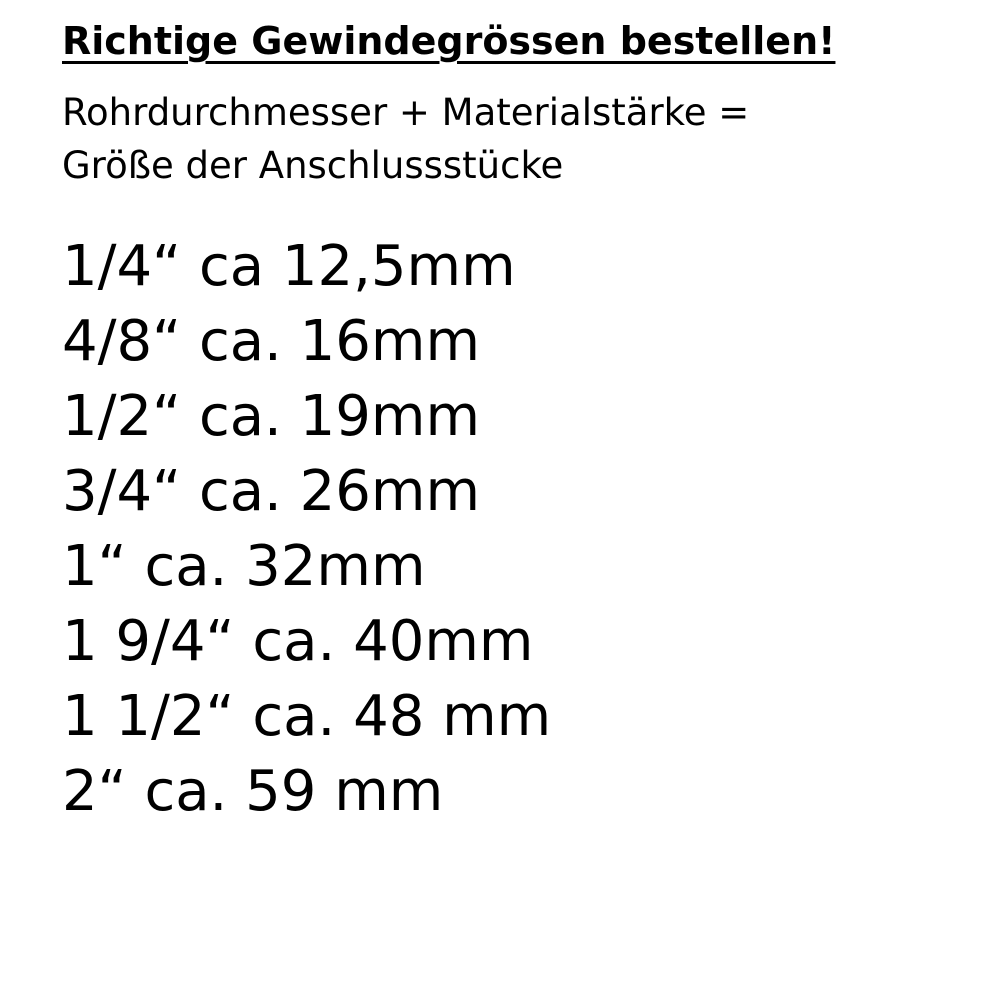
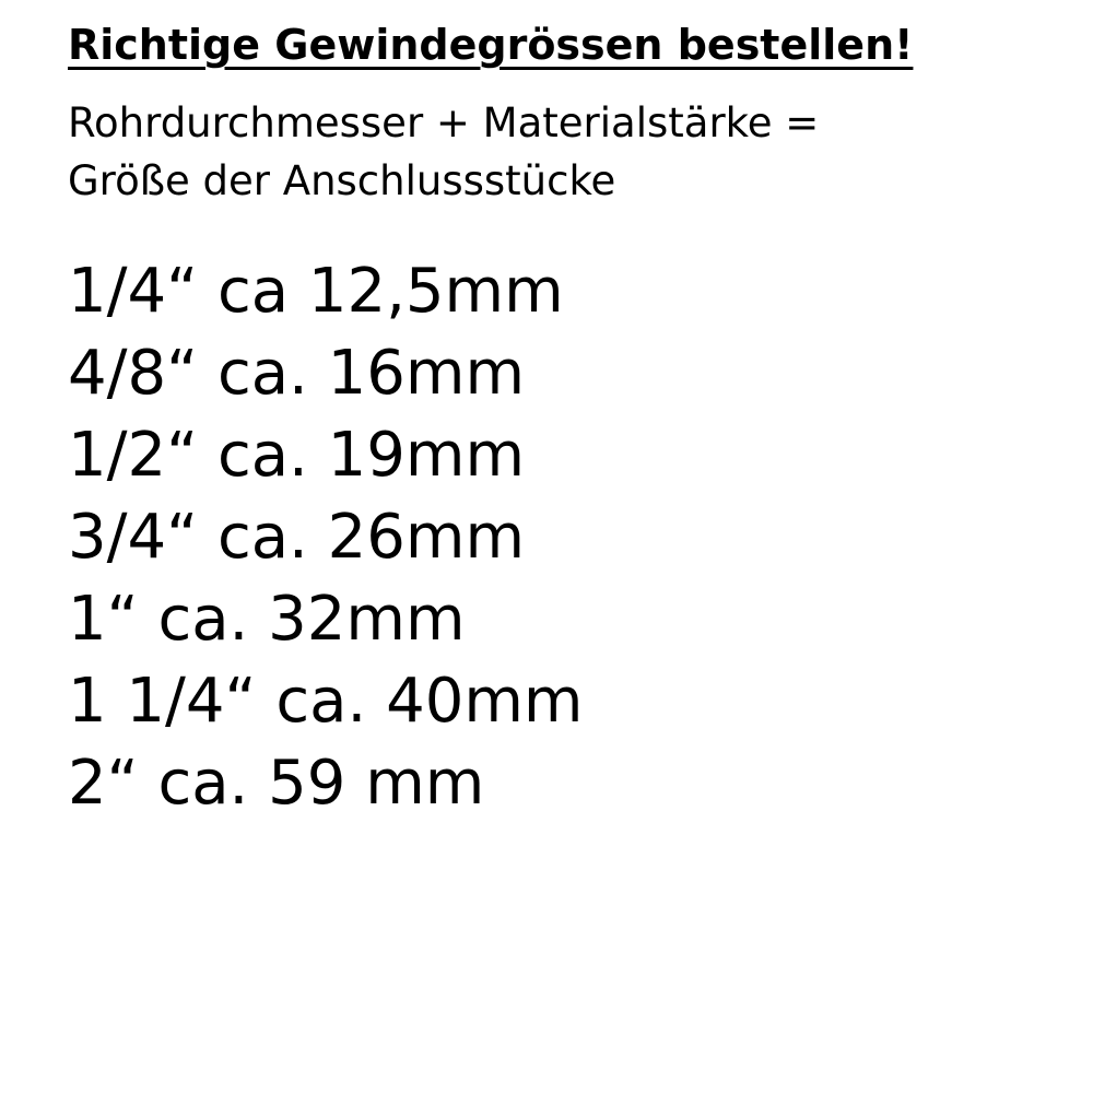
  Richtige Gewindegrössen bestellen!
  Rohrdurchmesser + Materialstärke =
  Größe der Anschlussstücke
  1/4“ ca 12,5mm
  4/8“ ca. 16mm
  1/2“ ca. 19mm
  3/4“ ca. 26mm
  1“ ca. 32mm
- 1 9/4“ ca. 40mm
+ 1 1/4“ ca. 40mm
- 1 1/2“ ca. 48 mm
  2“ ca. 59 mm
